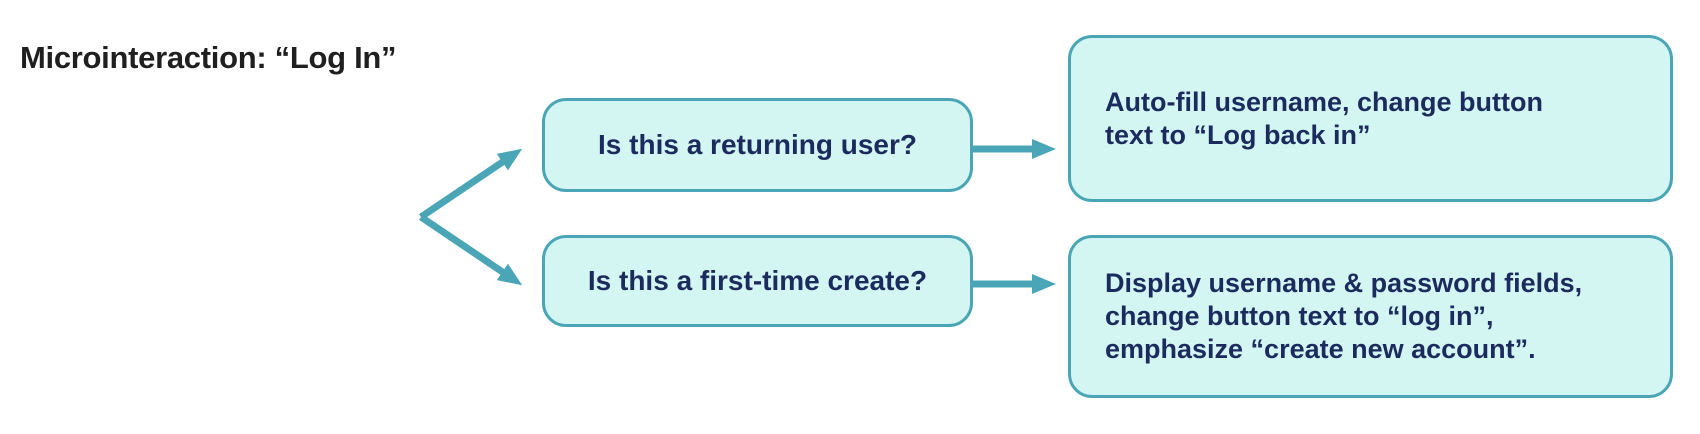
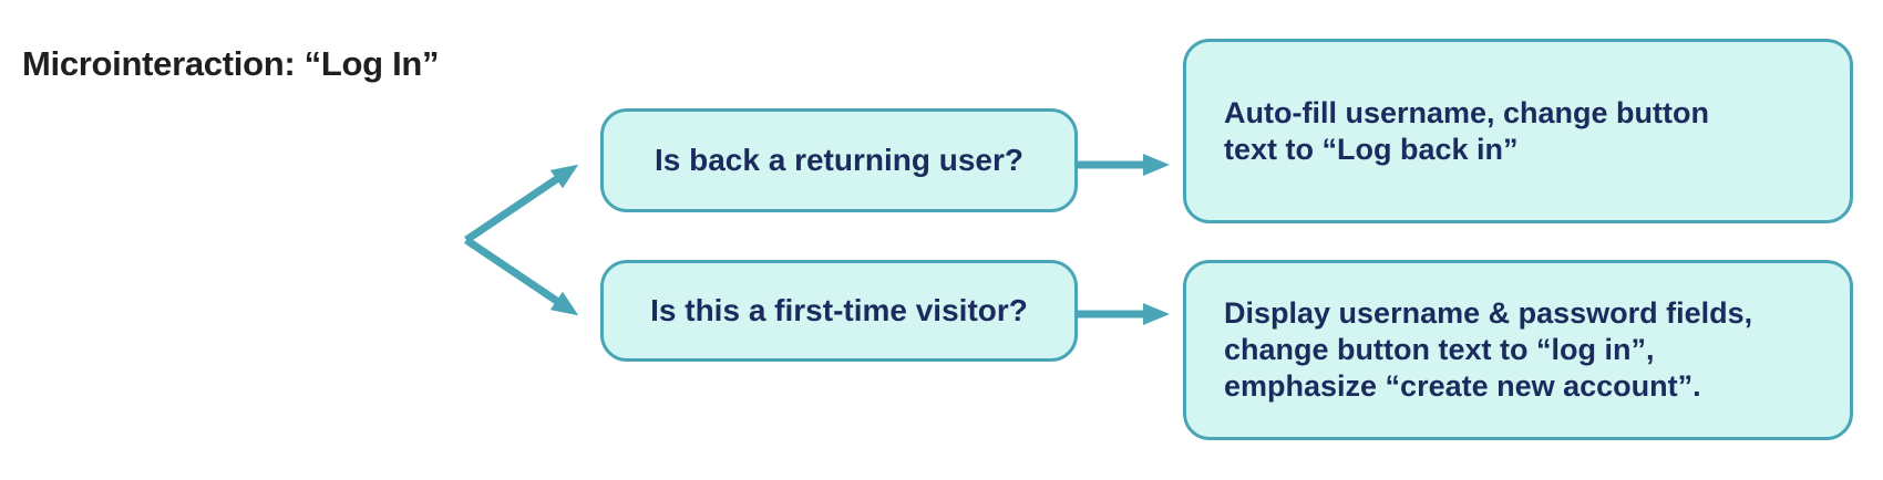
  Microinteraction: “Log In”
- Is this a returning user?
+ Is back a returning user?
- Is this a first-time create?
+ Is this a first-time visitor?
  Auto-fill username, change button
  text to “Log back in”
  Display username & password fields,
  change button text to “log in”,
  emphasize “create new account”.
